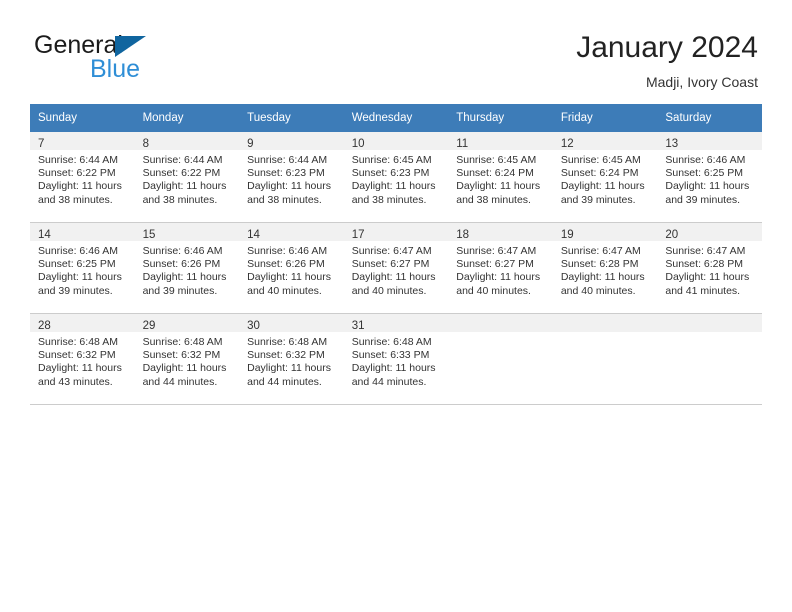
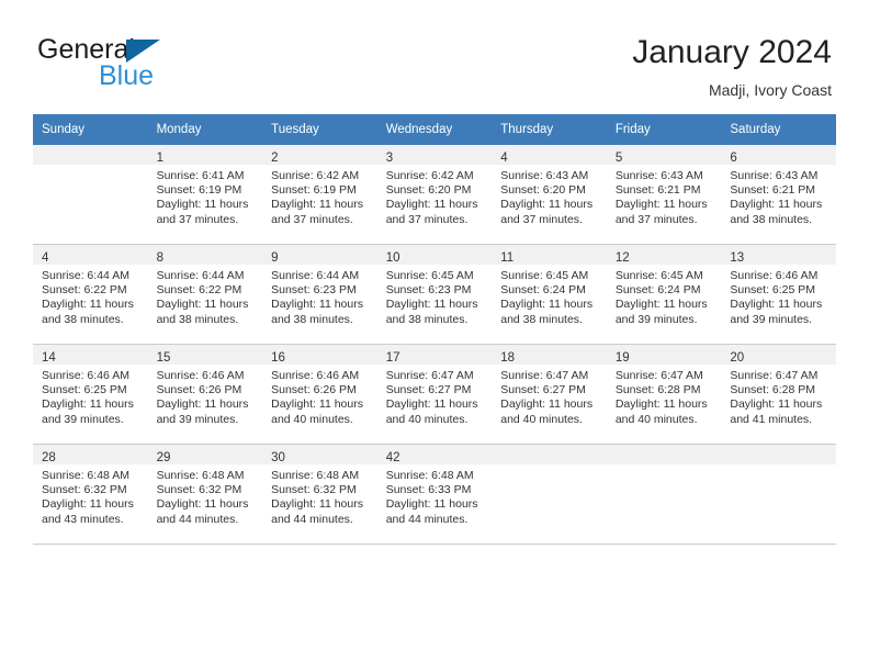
  General
  Blue
  January 2024
  Madji, Ivory Coast
  Sunday	Monday	Tuesday	Wednesday	Thursday	Friday	Saturday
+ 	1Sunrise: 6:41 AMSunset: 6:19 PMDaylight: 11 hoursand 37 minutes.	2Sunrise: 6:42 AMSunset: 6:19 PMDaylight: 11 hoursand 37 minutes.	3Sunrise: 6:42 AMSunset: 6:20 PMDaylight: 11 hoursand 37 minutes.	4Sunrise: 6:43 AMSunset: 6:20 PMDaylight: 11 hoursand 37 minutes.	5Sunrise: 6:43 AMSunset: 6:21 PMDaylight: 11 hoursand 37 minutes.	6Sunrise: 6:43 AMSunset: 6:21 PMDaylight: 11 hoursand 38 minutes.
- 7Sunrise: 6:44 AMSunset: 6:22 PMDaylight: 11 hoursand 38 minutes.	8Sunrise: 6:44 AMSunset: 6:22 PMDaylight: 11 hoursand 38 minutes.	9Sunrise: 6:44 AMSunset: 6:23 PMDaylight: 11 hoursand 38 minutes.	10Sunrise: 6:45 AMSunset: 6:23 PMDaylight: 11 hoursand 38 minutes.	11Sunrise: 6:45 AMSunset: 6:24 PMDaylight: 11 hoursand 38 minutes.	12Sunrise: 6:45 AMSunset: 6:24 PMDaylight: 11 hoursand 39 minutes.	13Sunrise: 6:46 AMSunset: 6:25 PMDaylight: 11 hoursand 39 minutes.
+ 4Sunrise: 6:44 AMSunset: 6:22 PMDaylight: 11 hoursand 38 minutes.	8Sunrise: 6:44 AMSunset: 6:22 PMDaylight: 11 hoursand 38 minutes.	9Sunrise: 6:44 AMSunset: 6:23 PMDaylight: 11 hoursand 38 minutes.	10Sunrise: 6:45 AMSunset: 6:23 PMDaylight: 11 hoursand 38 minutes.	11Sunrise: 6:45 AMSunset: 6:24 PMDaylight: 11 hoursand 38 minutes.	12Sunrise: 6:45 AMSunset: 6:24 PMDaylight: 11 hoursand 39 minutes.	13Sunrise: 6:46 AMSunset: 6:25 PMDaylight: 11 hoursand 39 minutes.
- 14Sunrise: 6:46 AMSunset: 6:25 PMDaylight: 11 hoursand 39 minutes.	15Sunrise: 6:46 AMSunset: 6:26 PMDaylight: 11 hoursand 39 minutes.	14Sunrise: 6:46 AMSunset: 6:26 PMDaylight: 11 hoursand 40 minutes.	17Sunrise: 6:47 AMSunset: 6:27 PMDaylight: 11 hoursand 40 minutes.	18Sunrise: 6:47 AMSunset: 6:27 PMDaylight: 11 hoursand 40 minutes.	19Sunrise: 6:47 AMSunset: 6:28 PMDaylight: 11 hoursand 40 minutes.	20Sunrise: 6:47 AMSunset: 6:28 PMDaylight: 11 hoursand 41 minutes.
+ 14Sunrise: 6:46 AMSunset: 6:25 PMDaylight: 11 hoursand 39 minutes.	15Sunrise: 6:46 AMSunset: 6:26 PMDaylight: 11 hoursand 39 minutes.	16Sunrise: 6:46 AMSunset: 6:26 PMDaylight: 11 hoursand 40 minutes.	17Sunrise: 6:47 AMSunset: 6:27 PMDaylight: 11 hoursand 40 minutes.	18Sunrise: 6:47 AMSunset: 6:27 PMDaylight: 11 hoursand 40 minutes.	19Sunrise: 6:47 AMSunset: 6:28 PMDaylight: 11 hoursand 40 minutes.	20Sunrise: 6:47 AMSunset: 6:28 PMDaylight: 11 hoursand 41 minutes.
- 28Sunrise: 6:48 AMSunset: 6:32 PMDaylight: 11 hoursand 43 minutes.	29Sunrise: 6:48 AMSunset: 6:32 PMDaylight: 11 hoursand 44 minutes.	30Sunrise: 6:48 AMSunset: 6:32 PMDaylight: 11 hoursand 44 minutes.	31Sunrise: 6:48 AMSunset: 6:33 PMDaylight: 11 hoursand 44 minutes.
+ 28Sunrise: 6:48 AMSunset: 6:32 PMDaylight: 11 hoursand 43 minutes.	29Sunrise: 6:48 AMSunset: 6:32 PMDaylight: 11 hoursand 44 minutes.	30Sunrise: 6:48 AMSunset: 6:32 PMDaylight: 11 hoursand 44 minutes.	42Sunrise: 6:48 AMSunset: 6:33 PMDaylight: 11 hoursand 44 minutes.
